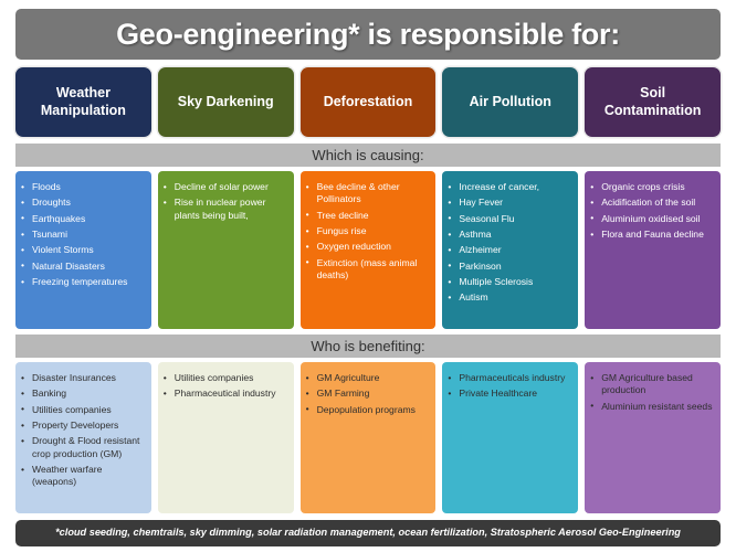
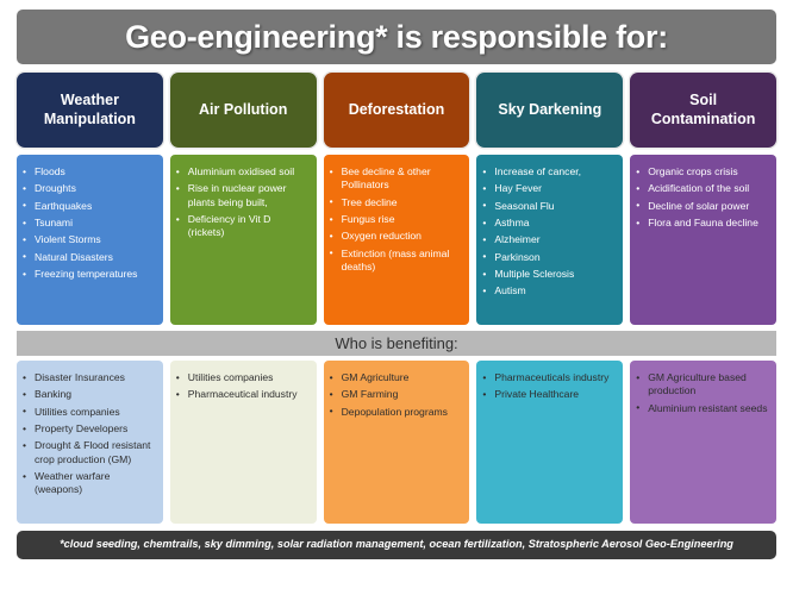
  Geo-engineering* is responsible for:
  Weather Manipulation
- Sky Darkening
+ Air Pollution
  Deforestation
- Air Pollution
+ Sky Darkening
  Soil Contamination
- Which is causing:
  Floods
  Droughts
  Earthquakes
  Tsunami
  Violent Storms
  Natural Disasters
  Freezing temperatures
- Decline of solar power
+ Aluminium oxidised soil
  Rise in nuclear power plants being built,
+ Deficiency in Vit D (rickets)
  Bee decline & other Pollinators
  Tree decline
  Fungus rise
  Oxygen reduction
  Extinction (mass animal deaths)
  Increase of cancer,
  Hay Fever
  Seasonal Flu
  Asthma
  Alzheimer
  Parkinson
  Multiple Sclerosis
  Autism
  Organic crops crisis
  Acidification of the soil
- Aluminium oxidised soil
+ Decline of solar power
  Flora and Fauna decline
  Who is benefiting:
  Disaster Insurances
  Banking
  Utilities companies
  Property Developers
  Drought & Flood resistant crop production (GM)
  Weather warfare (weapons)
  Utilities companies
  Pharmaceutical industry
  GM Agriculture
  GM Farming
  Depopulation programs
  Pharmaceuticals industry
  Private Healthcare
  GM Agriculture based production
  Aluminium resistant seeds
  *cloud seeding, chemtrails, sky dimming, solar radiation management, ocean fertilization, Stratospheric Aerosol Geo-Engineering
